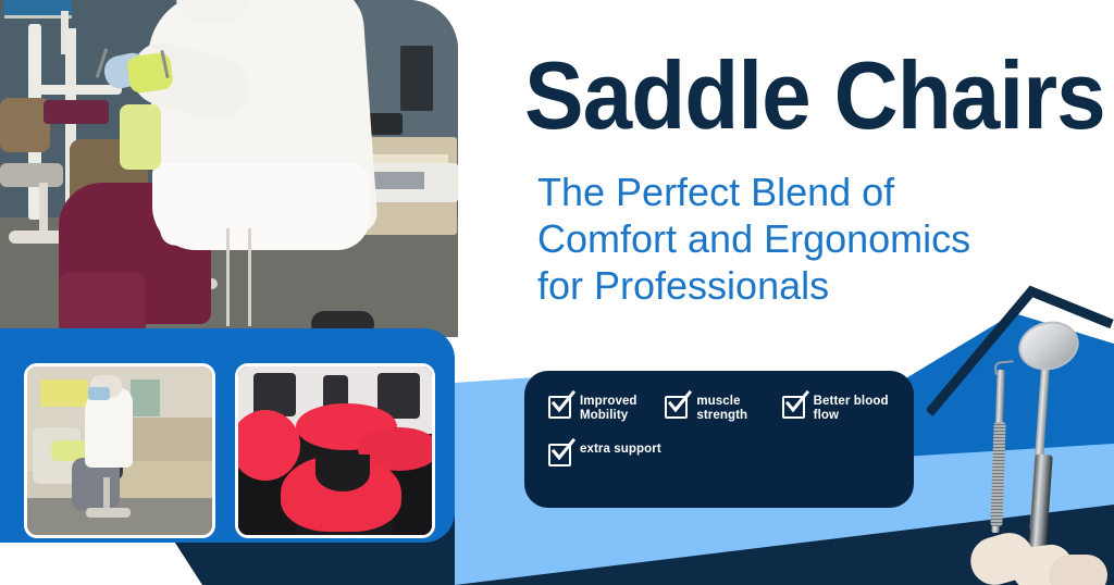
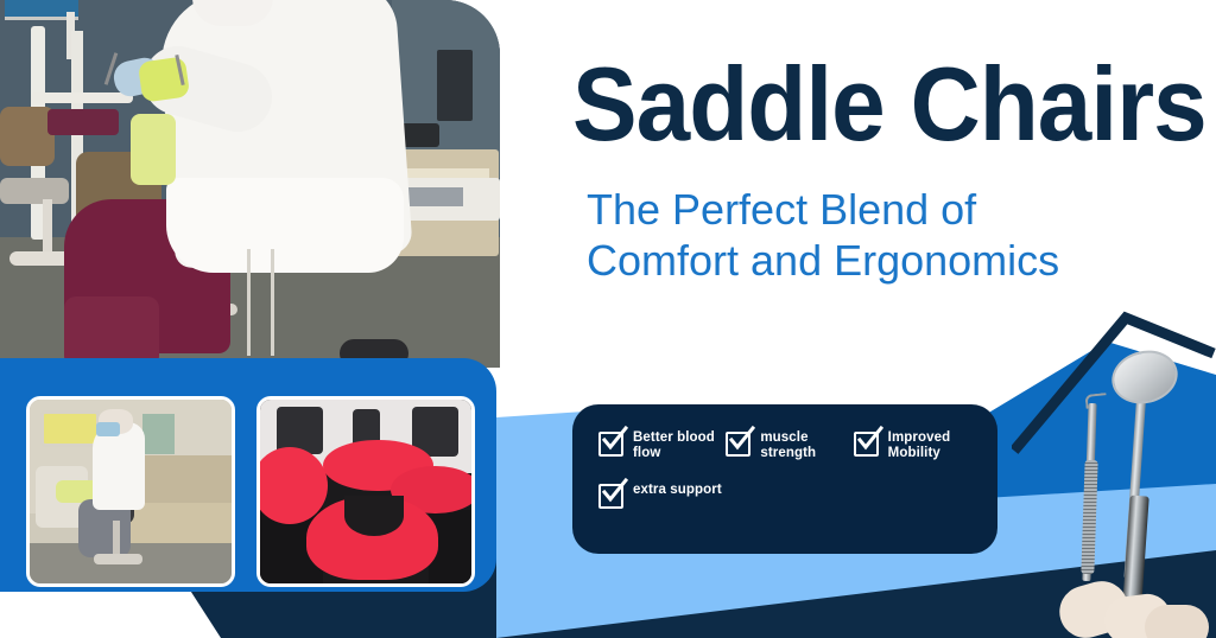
  Saddle Chairs
  The Perfect Blend of
  Comfort and Ergonomics
- for Professionals
- Improved Mobility
+ Better blood flow
  muscle strength
- Better blood flow
+ Improved Mobility
  extra support
